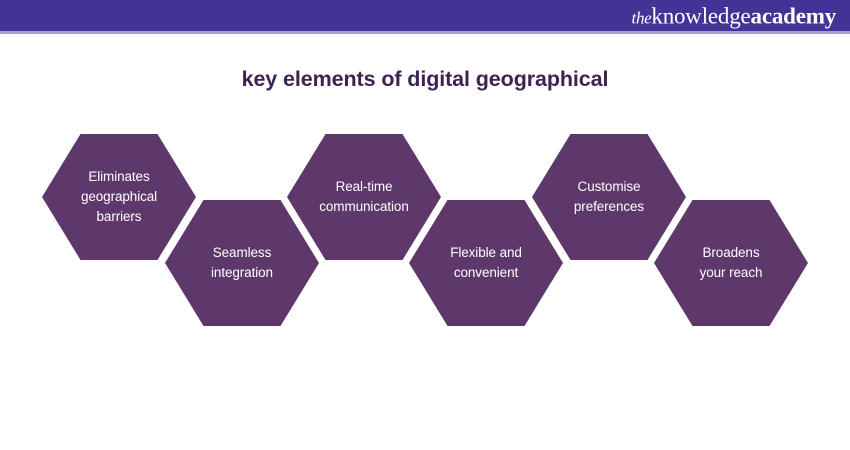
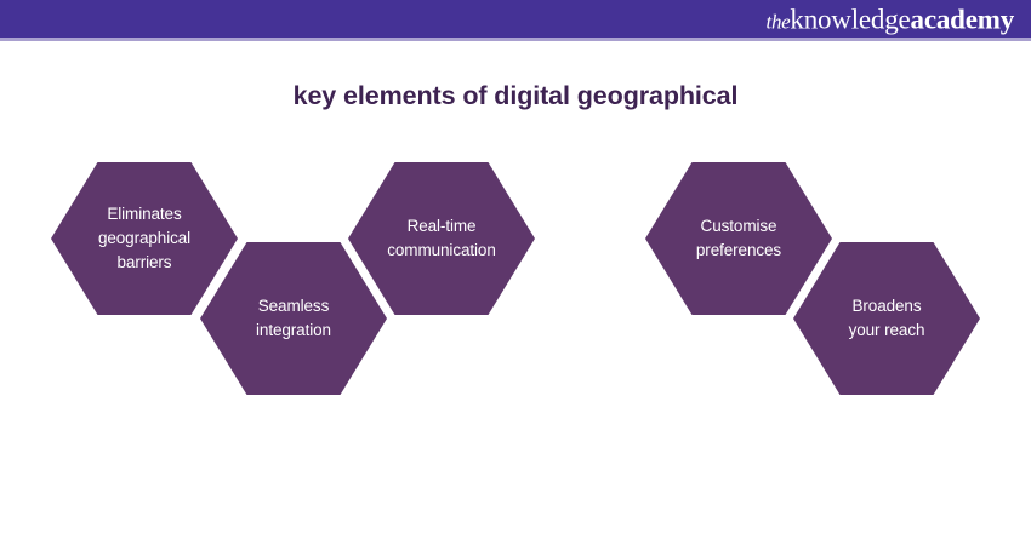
  theknowledgeacademy
  key elements of digital geographical
  Eliminates
  geographical
  barriers
  Seamless
  integration
  Real-time
  communication
- Flexible and
- convenient
  Customise
  preferences
  Broadens
  your reach
